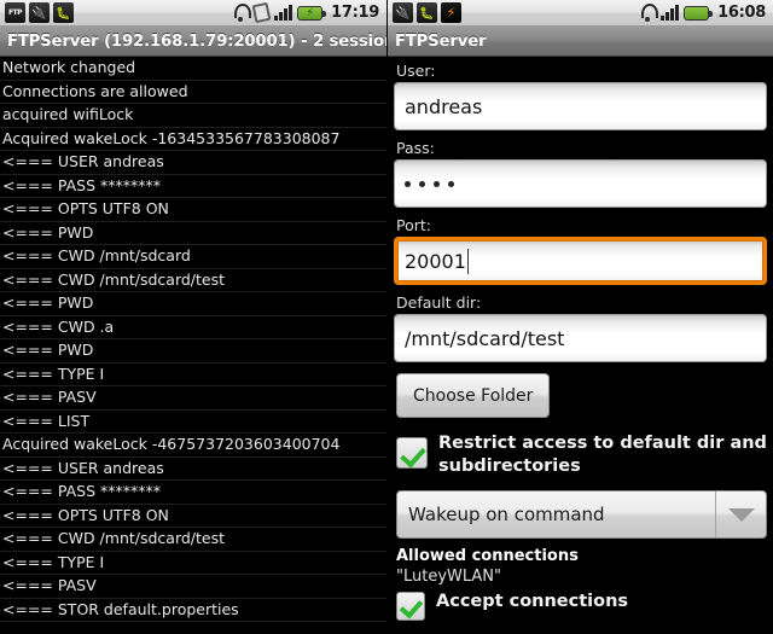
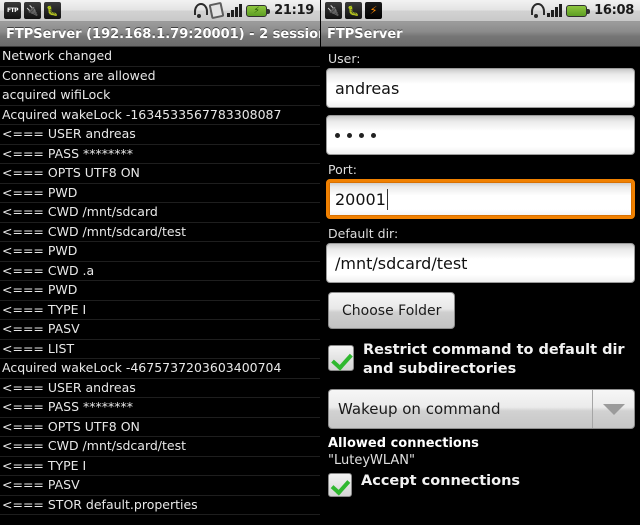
  ⚡
- 17:19
+ 21:19
  FTPServer (192.168.1.79:20001) - 2 sessio
  Network changed
  Connections are allowed
  acquired wifiLock
  Acquired wakeLock -1634533567783308087
  <=== USER andreas
  <=== PASS ********
  <=== OPTS UTF8 ON
  <=== PWD
  <=== CWD /mnt/sdcard
  <=== CWD /mnt/sdcard/test
  <=== PWD
  <=== CWD .a
  <=== PWD
  <=== TYPE I
  <=== PASV
  <=== LIST
  Acquired wakeLock -4675737203603400704
  <=== USER andreas
  <=== PASS ********
  <=== OPTS UTF8 ON
  <=== CWD /mnt/sdcard/test
  <=== TYPE I
  <=== PASV
  <=== STOR default.properties
  16:08
  FTPServer
  User:
  andreas
- Pass:
  Port:
  20001
  Default dir:
  /mnt/sdcard/test
  Choose Folder
- Restrict access to default dir and subdirectories
+ Restrict command to default dir and subdirectories
  Wakeup on command
  Allowed connections
  "LuteyWLAN"
  Accept connections
